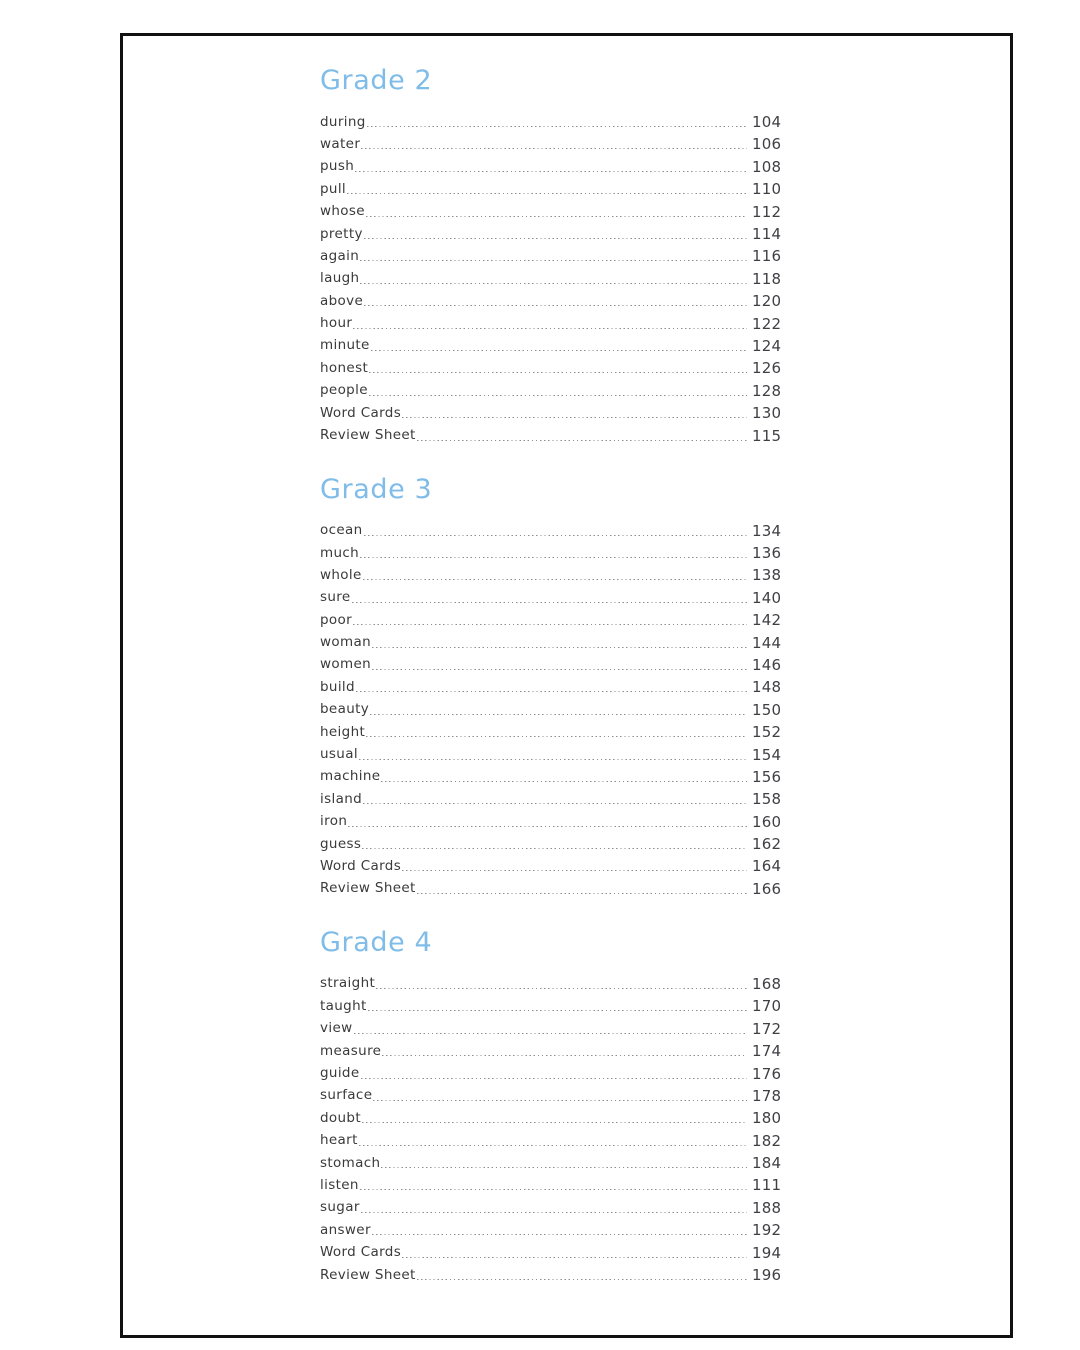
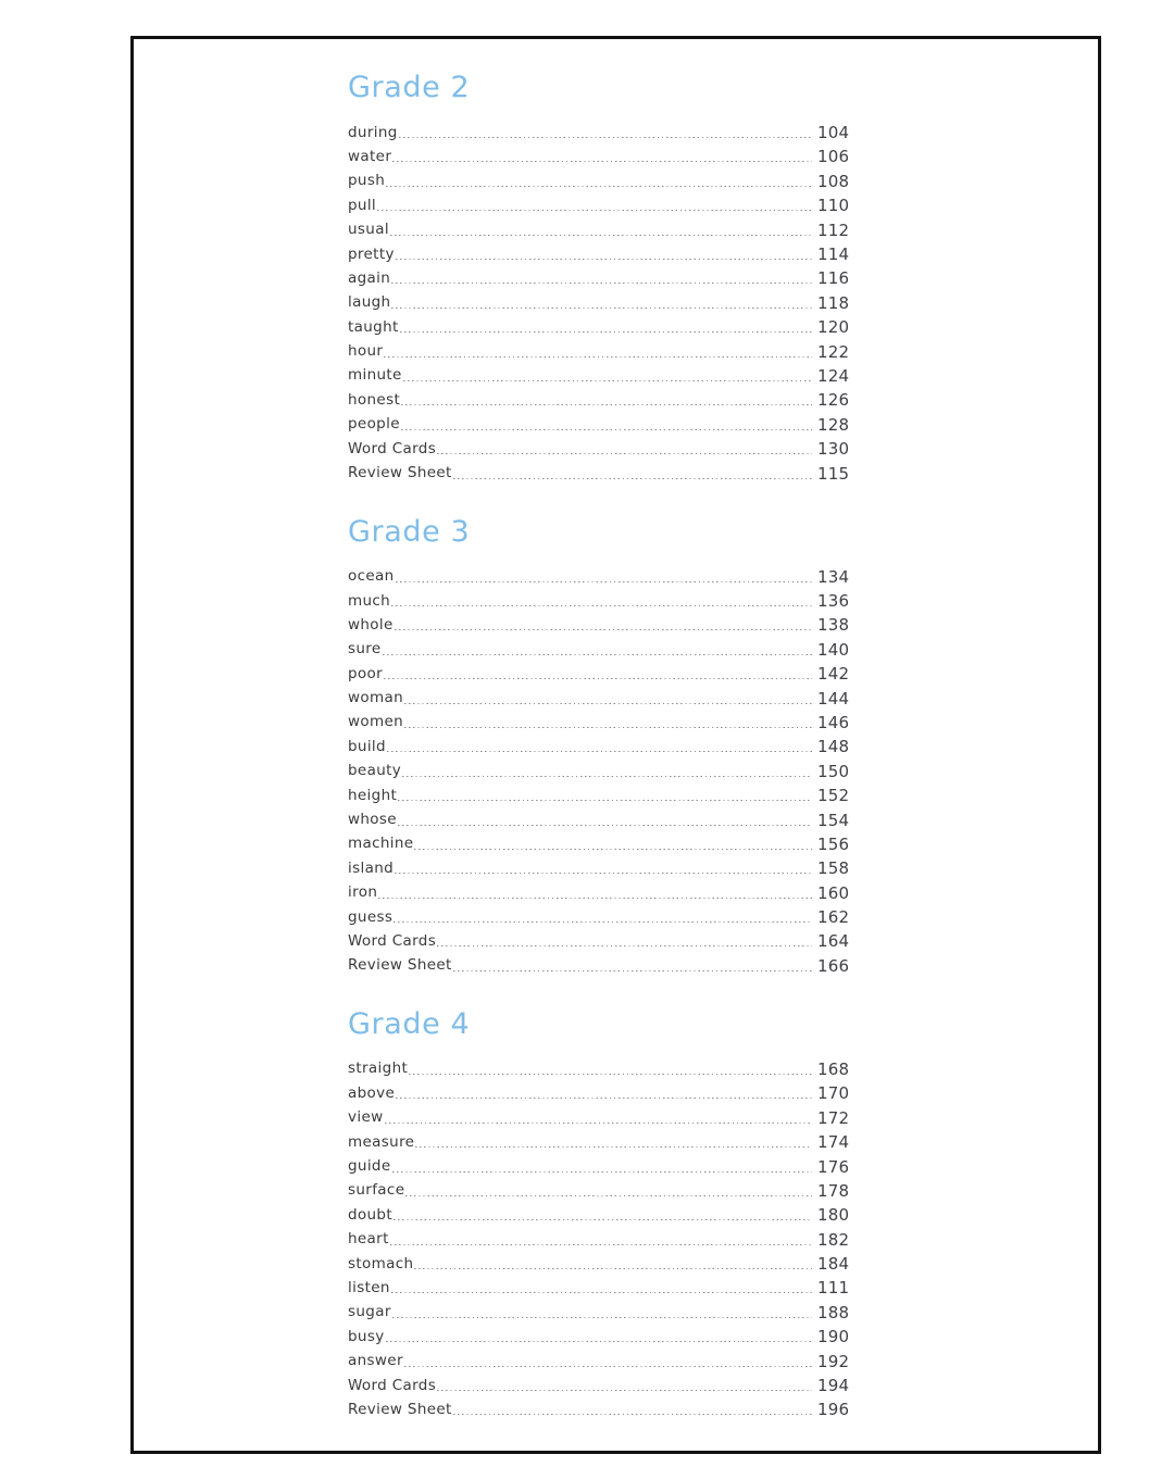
  Grade 2
  during
  104
  water
  106
  push
  108
  pull
  110
- whose
+ usual
  112
  pretty
  114
  again
  116
  laugh
  118
- above
+ taught
  120
  hour
  122
  minute
  124
  honest
  126
  people
  128
  Word Cards
  130
  Review Sheet
  115
  Grade 3
  ocean
  134
  much
  136
  whole
  138
  sure
  140
  poor
  142
  woman
  144
  women
  146
  build
  148
  beauty
  150
  height
  152
- usual
+ whose
  154
  machine
  156
  island
  158
  iron
  160
  guess
  162
  Word Cards
  164
  Review Sheet
  166
  Grade 4
  straight
  168
- taught
+ above
  170
  view
  172
  measure
  174
  guide
  176
  surface
  178
  doubt
  180
  heart
  182
  stomach
  184
  listen
  111
  sugar
  188
+ busy
+ 190
  answer
  192
  Word Cards
  194
  Review Sheet
  196
